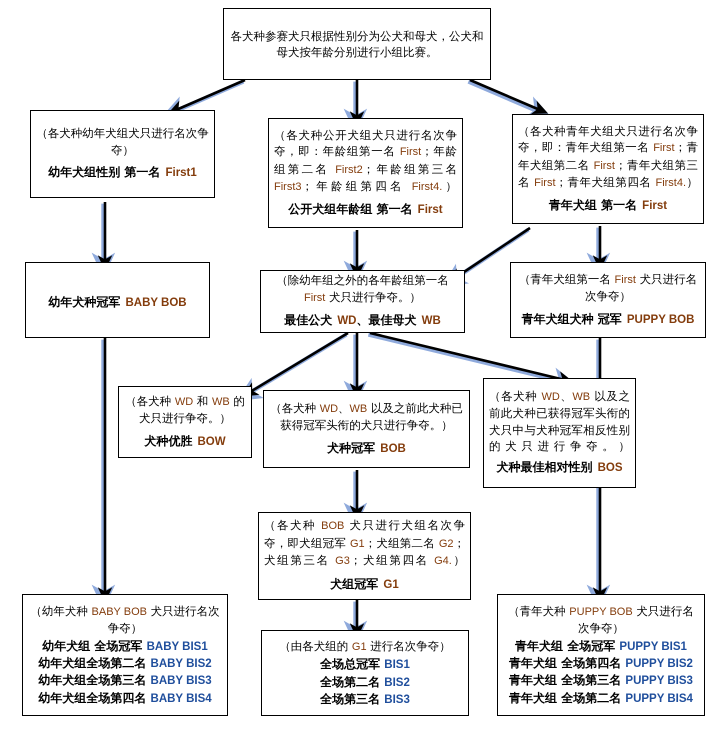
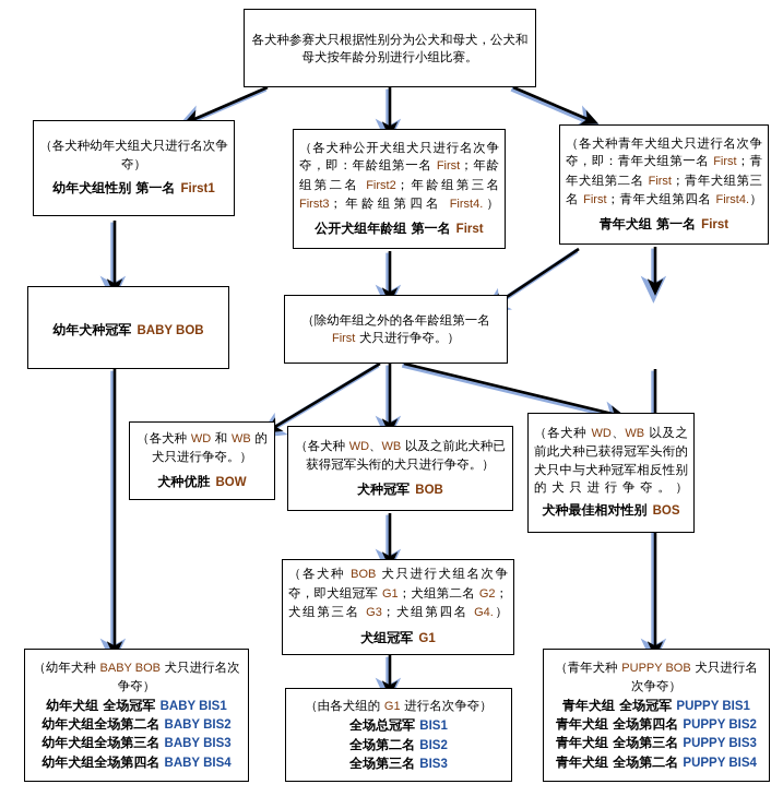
  各犬种参赛犬只根据性别分为公犬和母犬，公犬和母犬按年龄分别进行小组比赛。
  （各犬种幼年犬组犬只进行名次争夺）
  幼年犬组性别 第一名 First1
  （各犬种公开犬组犬只进行名次争夺，即：年龄组第一名 First；年龄组第二名 First2；年龄组第三名 First3；年龄组第四名 First4.）
  公开犬组年龄组 第一名 First
  （各犬种青年犬组犬只进行名次争夺，即：青年犬组第一名 First；青年犬组第二名 First；青年犬组第三名 First；青年犬组第四名 First4.）
  青年犬组 第一名 First
  幼年犬种冠军 BABY BOB
  （除幼年组之外的各年龄组第一名 First 犬只进行争夺。）
- 最佳公犬 WD、最佳母犬 WB
- （青年犬组第一名 First 犬只进行名次争夺）
- 青年犬组犬种 冠军 PUPPY BOB
  （各犬种 WD 和 WB 的犬只进行争夺。）
  犬种优胜 BOW
  （各犬种 WD、WB 以及之前此犬种已获得冠军头衔的犬只进行争夺。）
  犬种冠军 BOB
  （各犬种 WD、WB 以及之前此犬种已获得冠军头衔的犬只中与犬种冠军相反性别的犬只进行争夺。）
  犬种最佳相对性别 BOS
  （各犬种 BOB 犬只进行犬组名次争夺，即犬组冠军 G1；犬组第二名 G2；犬组第三名 G3；犬组第四名 G4.）
  犬组冠军 G1
  （幼年犬种 BABY BOB 犬只进行名次争夺）
  幼年犬组 全场冠军 BABY BIS1
  幼年犬组全场第二名 BABY BIS2
  幼年犬组全场第三名 BABY BIS3
  幼年犬组全场第四名 BABY BIS4
  （由各犬组的 G1 进行名次争夺）
  全场总冠军 BIS1
  全场第二名 BIS2
  全场第三名 BIS3
  （青年犬种 PUPPY BOB 犬只进行名次争夺）
  青年犬组 全场冠军 PUPPY BIS1
  青年犬组 全场第四名 PUPPY BIS2
  青年犬组 全场第三名 PUPPY BIS3
  青年犬组 全场第二名 PUPPY BIS4
